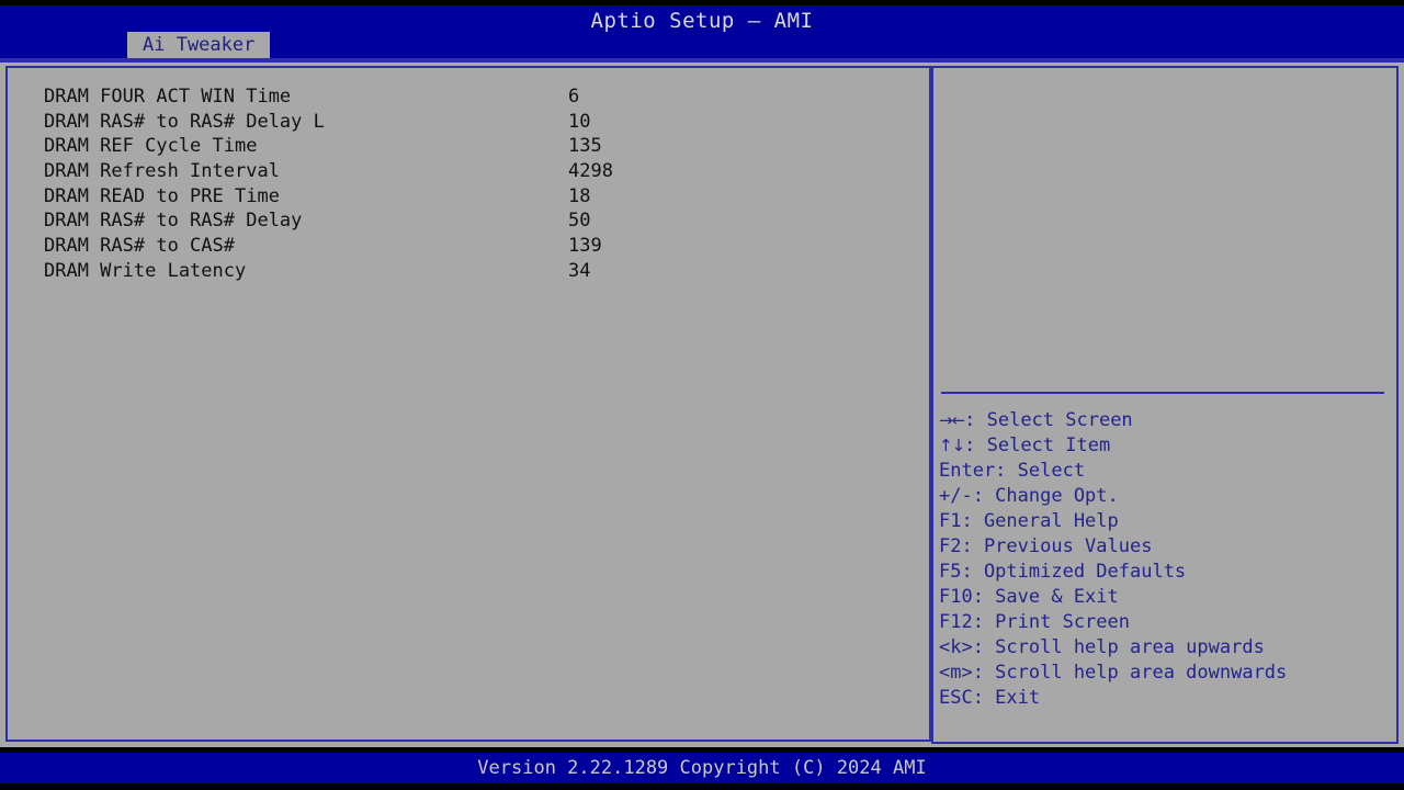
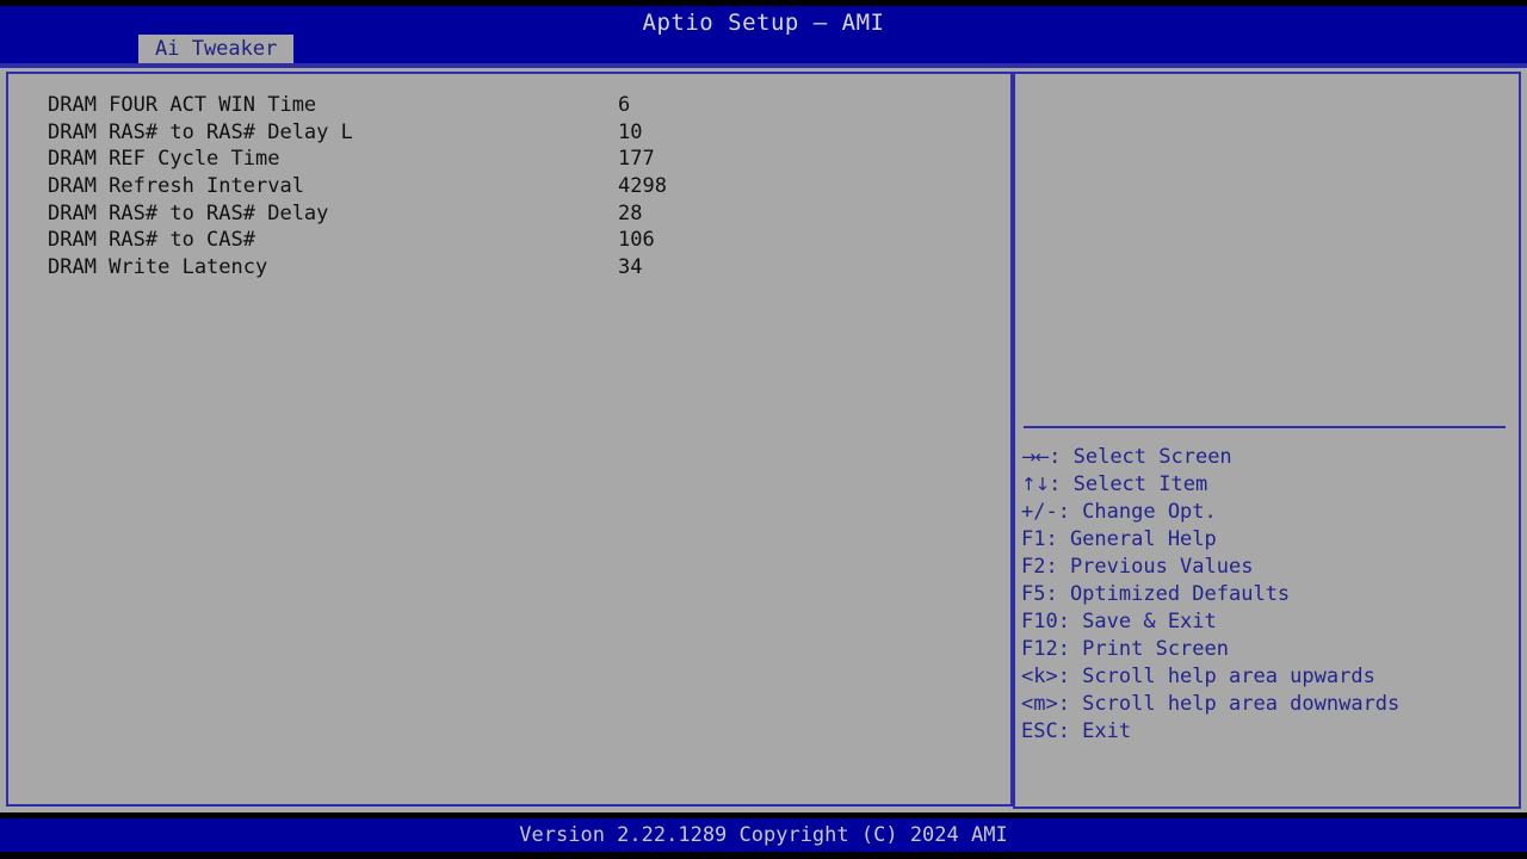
  Aptio Setup – AMI
  Ai Tweaker
  DRAM FOUR ACT WIN Time
  6
  DRAM RAS# to RAS# Delay L
  10
  DRAM REF Cycle Time
- 135
+ 177
  DRAM Refresh Interval
  4298
- DRAM READ to PRE Time
- 18
  DRAM RAS# to RAS# Delay
- 50
+ 28
  DRAM RAS# to CAS#
- 139
+ 106
  DRAM Write Latency
  34
  →←: Select Screen
  ↑↓: Select Item
- Enter: Select
  +/-: Change Opt.
  F1: General Help
  F2: Previous Values
  F5: Optimized Defaults
  F10: Save & Exit
  F12: Print Screen
  <k>: Scroll help area upwards
  <m>: Scroll help area downwards
  ESC: Exit
  Version 2.22.1289 Copyright (C) 2024 AMI
